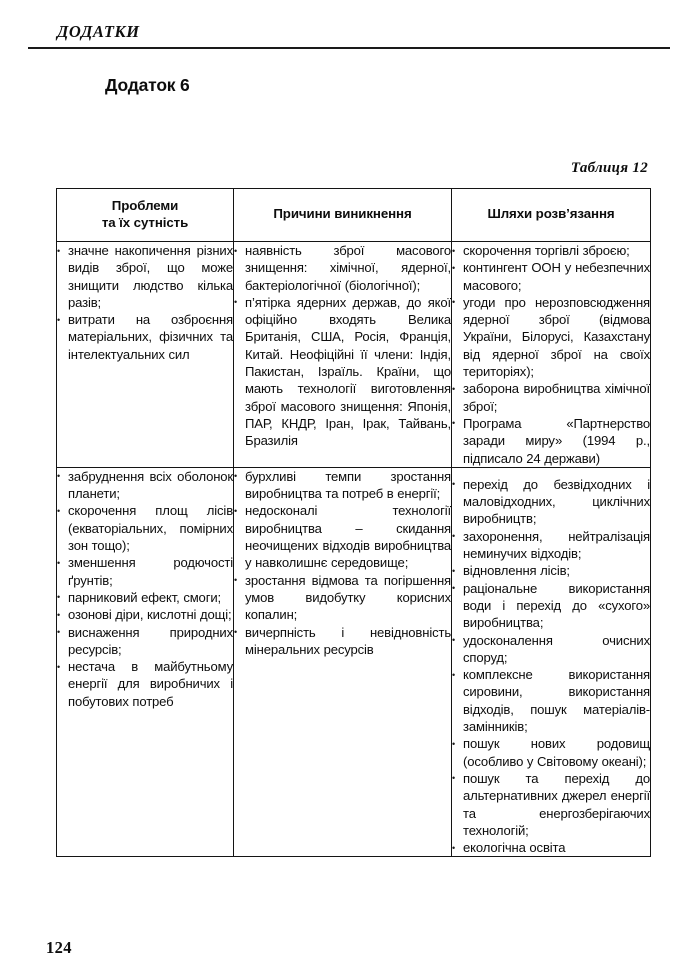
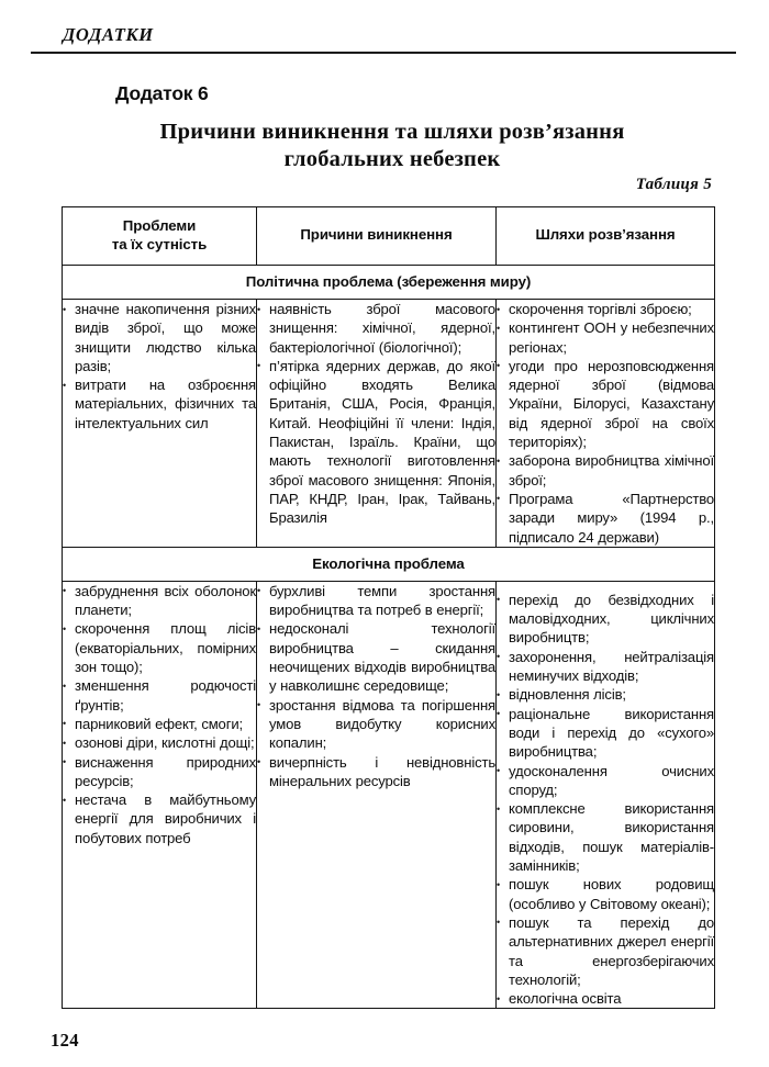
  ДОДАТКИ
  Додаток 6
+ Причини виникнення та шляхи розв’язання
+ глобальних небезпек
- Таблиця 12
+ Таблиця 5
  Проблеми та їх сутність	Причини виникнення	Шляхи розв’язання
+ Політична проблема (збереження миру)
- значне накопичення різних видів зброї, що може знищити людство кілька разів; витрати на озброєння матеріальних, фізичних та інтелектуальних сил	наявність зброї масового знищення: хімічної, ядерної, бактеріологічної (біологічної); п’ятірка ядерних держав, до якої офіційно входять Велика Британія, США, Росія, Франція, Китай. Неофіційні її члени: Індія, Пакистан, Ізраїль. Країни, що мають технології виготовлення зброї масового знищення: Японія, ПАР, КНДР, Іран, Ірак, Тайвань, Бразилія	скорочення торгівлі зброєю; контингент ООН у небезпечних масового; угоди про нерозповсюдження ядерної зброї (відмова України, Білорусі, Казахстану від ядерної зброї на своїх територіях); заборона виробництва хімічної зброї; Програма «Партнерство заради миру» (1994 р., підписало 24 держави)
+ значне накопичення різних видів зброї, що може знищити людство кілька разів; витрати на озброєння матеріальних, фізичних та інтелектуальних сил	наявність зброї масового знищення: хімічної, ядерної, бактеріологічної (біологічної); п’ятірка ядерних держав, до якої офіційно входять Велика Британія, США, Росія, Франція, Китай. Неофіційні її члени: Індія, Пакистан, Ізраїль. Країни, що мають технології виготовлення зброї масового знищення: Японія, ПАР, КНДР, Іран, Ірак, Тайвань, Бразилія	скорочення торгівлі зброєю; контингент ООН у небезпечних регіонах; угоди про нерозповсюдження ядерної зброї (відмова України, Білорусі, Казахстану від ядерної зброї на своїх територіях); заборона виробництва хімічної зброї; Програма «Партнерство заради миру» (1994 р., підписало 24 держави)
+ Екологічна проблема
  забруднення всіх оболонок планети; скорочення площ лісів (екваторіальних, помірних зон тощо); зменшення родючості ґрунтів; парниковий ефект, смоги; озонові діри, кислотні дощі; виснаження природних ресурсів; нестача в майбутньому енергії для виробничих і побутових потреб	бурхливі темпи зростання виробництва та потреб в енергії; недосконалі технології виробництва – скидання неочищених відходів виробництва у навколишнє середовище; зростання відмова та погіршення умов видобутку корисних копалин; вичерпність і невідновність мінеральних ресурсів	перехід до безвідходних і маловідходних, циклічних виробництв; захоронення, нейтралізація неминучих відходів; відновлення лісів; раціональне використання води і перехід до «сухого» виробництва; удосконалення очисних споруд; комплексне використання сировини, використання відходів, пошук матеріалів-замінників; пошук нових родовищ (особливо у Світовому океані); пошук та перехід до альтернативних джерел енергії та енергозберігаючих технологій; екологічна освіта
  124
